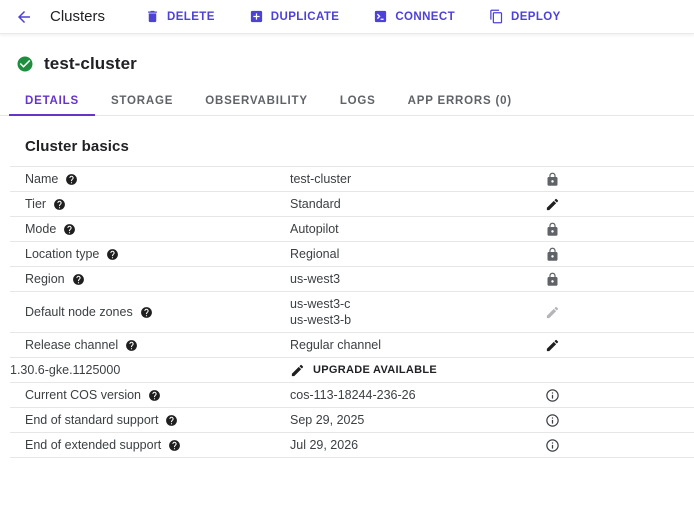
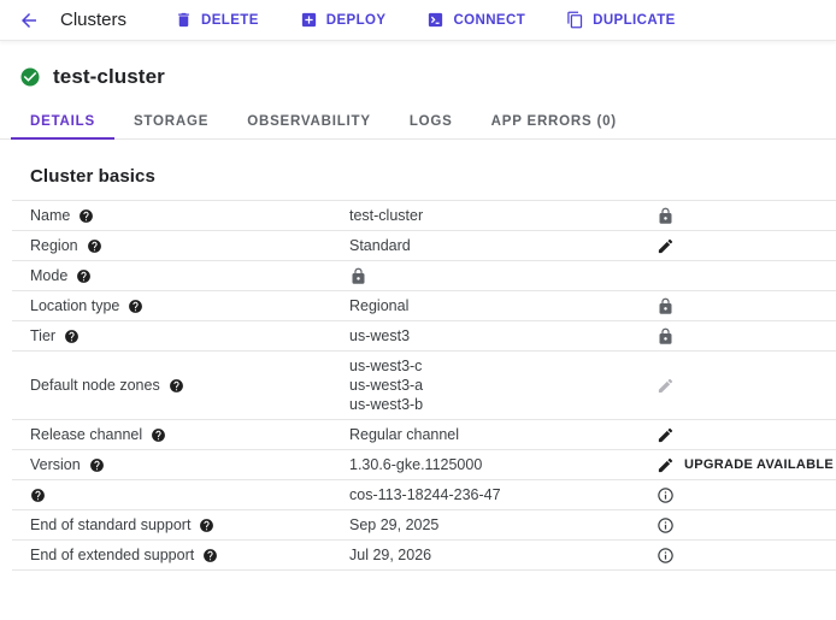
  Clusters
  DELETE
- DUPLICATE
+ DEPLOY
  CONNECT
- DEPLOY
+ DUPLICATE
  test-cluster
  DETAILS
  STORAGE
  OBSERVABILITY
  LOGS
  APP ERRORS (0)
  Cluster basics
  Name
  test-cluster
- Tier
+ Region
  Standard
  Mode
- Autopilot
  Location type
  Regional
- Region
+ Tier
  us-west3
  Default node zones
  us-west3-c
+ us-west3-a
  us-west3-b
  Release channel
  Regular channel
+ Version
  1.30.6-gke.1125000
  UPGRADE AVAILABLE
- Current COS version
- cos-113-18244-236-26
+ cos-113-18244-236-47
  End of standard support
  Sep 29, 2025
  End of extended support
  Jul 29, 2026
